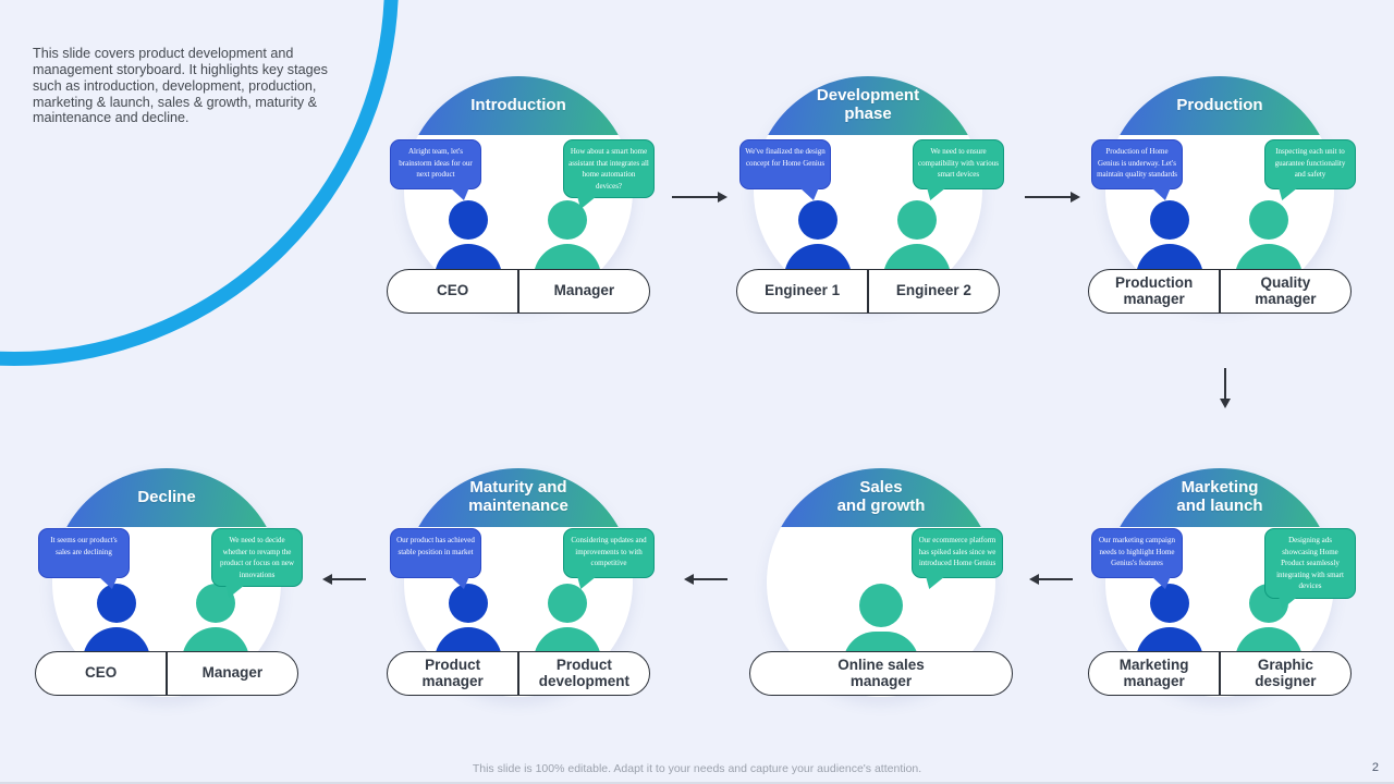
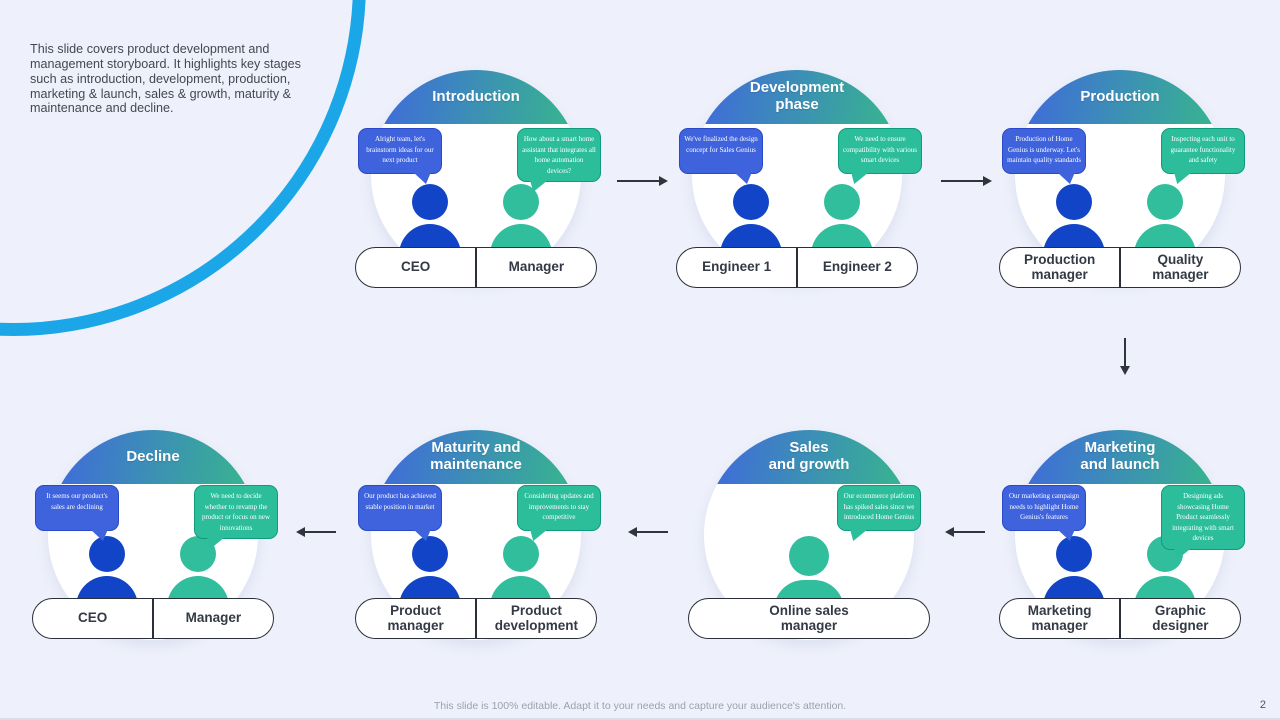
  This slide covers product development and management storyboard. It highlights key stages such as introduction, development, production, marketing & launch, sales & growth, maturity & maintenance and decline.
  Introduction
  Alright team, let's brainstorm ideas for our next product
  How about a smart home assistant that integrates all home automation devices?
  CEO
  Manager
  Development
  phase
- We've finalized the design concept for Home Genius
+ We've finalized the design concept for Sales Genius
  We need to ensure compatibility with various smart devices
  Engineer 1
  Engineer 2
  Production
  Production of Home Genius is underway. Let's maintain quality standards
  Inspecting each unit to guarantee functionality and safety
  Production manager
  Quality manager
  Marketing
  and launch
  Our marketing campaign needs to highlight Home Genius's features
  Designing ads showcasing Home Product seamlessly integrating with smart devices
  Marketing manager
  Graphic designer
  Sales
  and growth
  Our ecommerce platform has spiked sales since we introduced Home Genius
  Online sales manager
  Maturity and
  maintenance
  Our product has achieved stable position in market
- Considering updates and improvements to with competitive
+ Considering updates and improvements to stay competitive
  Product manager
  Product development
  Decline
  It seems our product's sales are declining
  We need to decide whether to revamp the product or focus on new innovations
  CEO
  Manager
  This slide is 100% editable. Adapt it to your needs and capture your audience's attention.
  2
